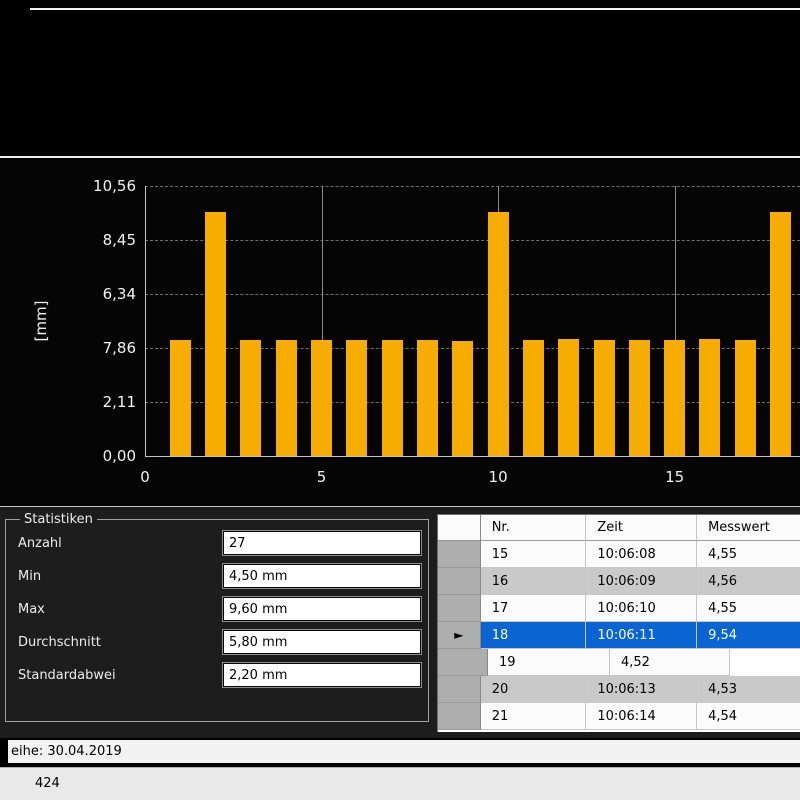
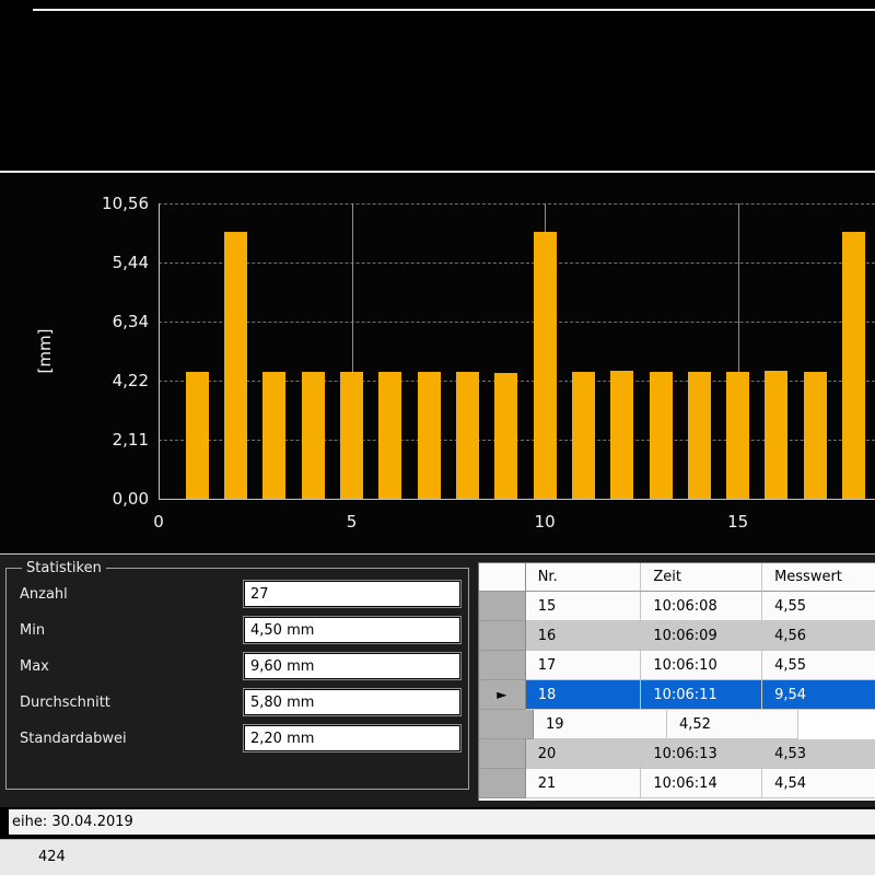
  0,00
  2,11
- 7,86
+ 4,22
  6,34
- 8,45
+ 5,44
  10,56
  0
  5
  10
  15
  Statistiken
  Anzahl
  27
  Min
  4,50 mm
  Max
  9,60 mm
  Durchschnitt
  5,80 mm
  Standardabwei
  2,20 mm
  Nr.
  Zeit
  Messwert
  15
  10:06:08
  4,55
  16
  10:06:09
  4,56
  17
  10:06:10
  4,55
  ►
  18
  10:06:11
  9,54
  19
  4,52
  20
  10:06:13
  4,53
  21
  10:06:14
  4,54
  eihe: 30.04.2019
  424
